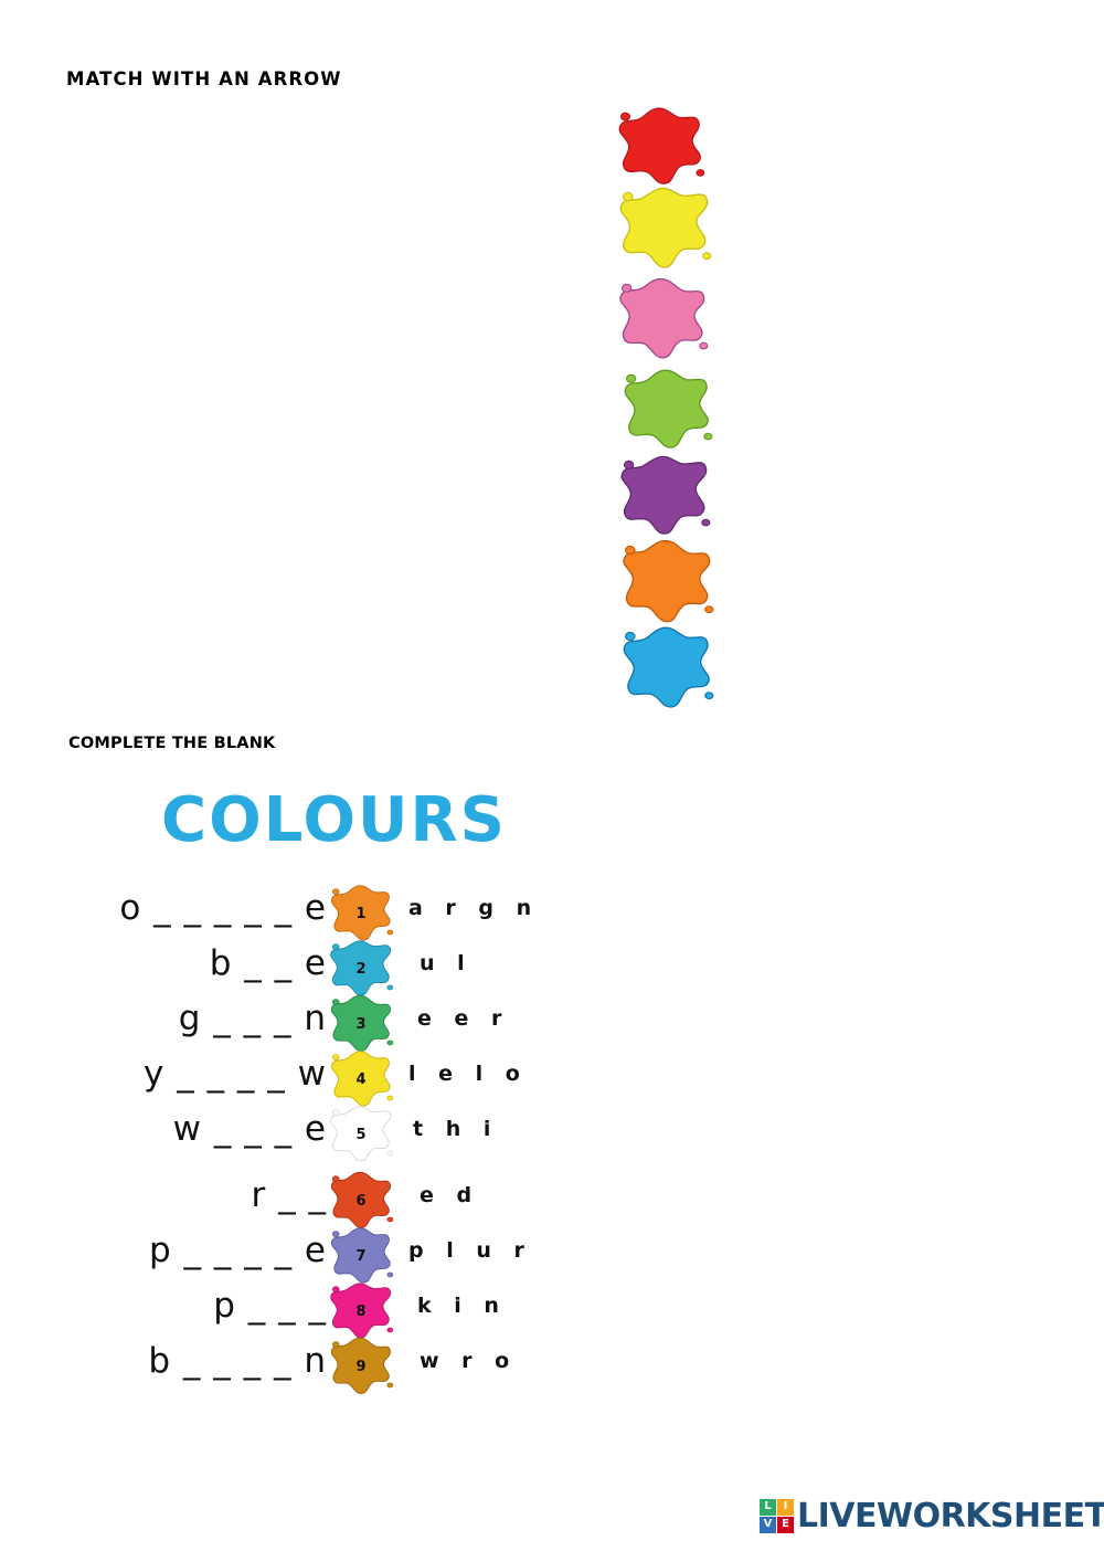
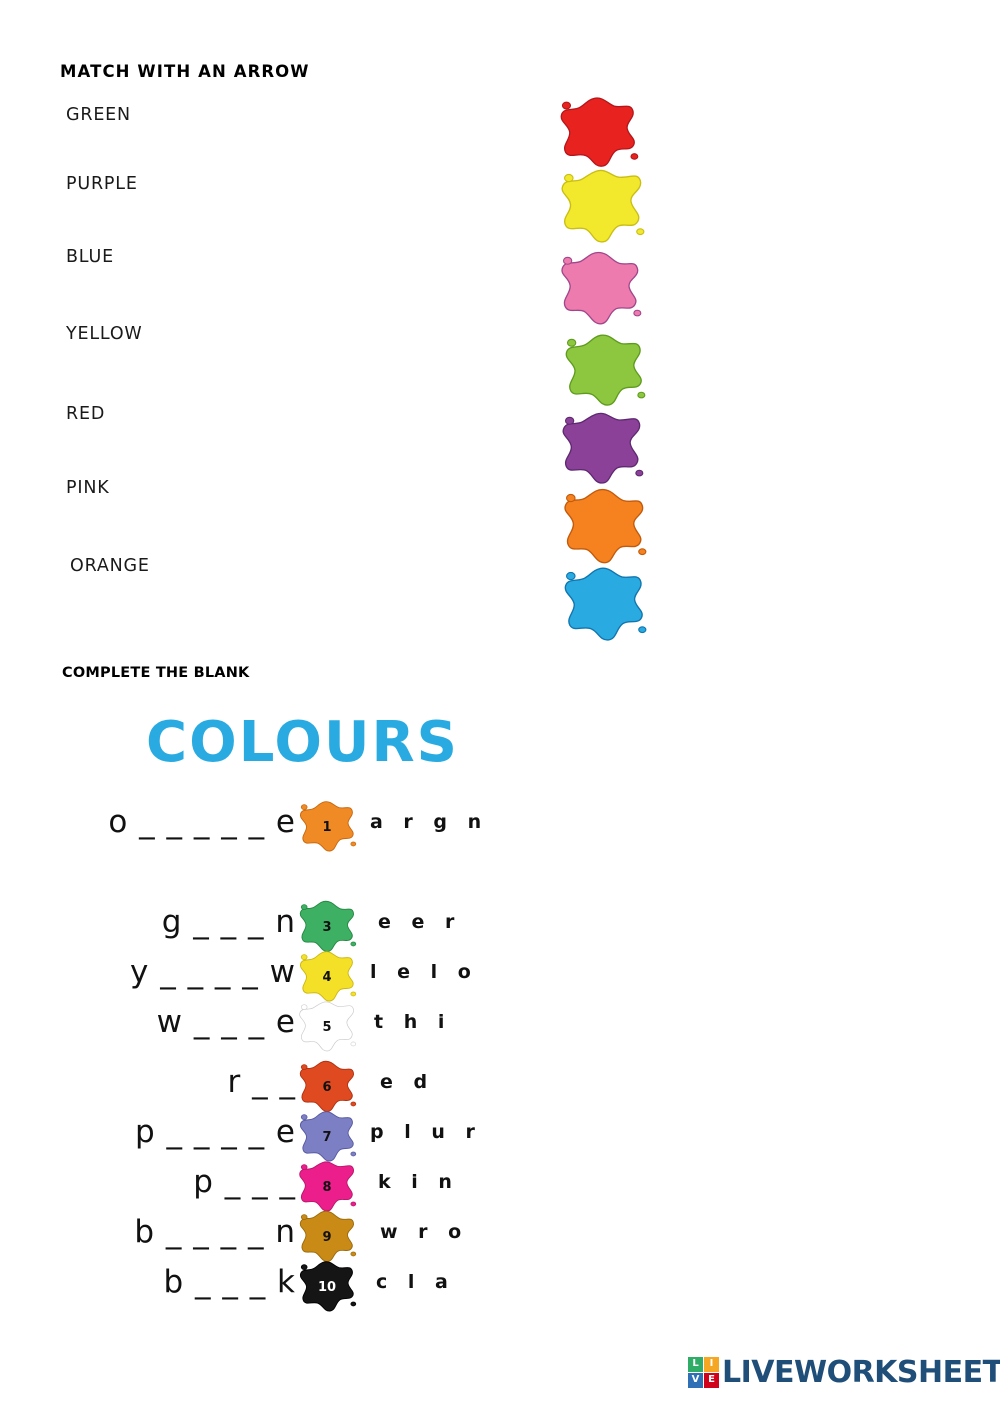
  MATCH WITH AN ARROW
+ GREEN
+ PURPLE
+ BLUE
+ YELLOW
+ RED
+ PINK
+ ORANGE
  COMPLETE THE BLANK
  COLOURS
  o _ _ _ _ _ e
  1
  a r g n
- b _ _ e
- 2
- u l
  g _ _ _ n
  3
  e e r
  y _ _ _ _ w
  4
  l e l o
  w _ _ _ e
  5
  t h i
  r _ _
  6
  e d
  p _ _ _ _ e
  7
  p l u r
  p _ _ _
  8
  k i n
  b _ _ _ _ n
  9
  w r o
+ b _ _ _ k
+ 10
+ c l a
  L
  I
  V
  E
  LIVEWORKSHEET
